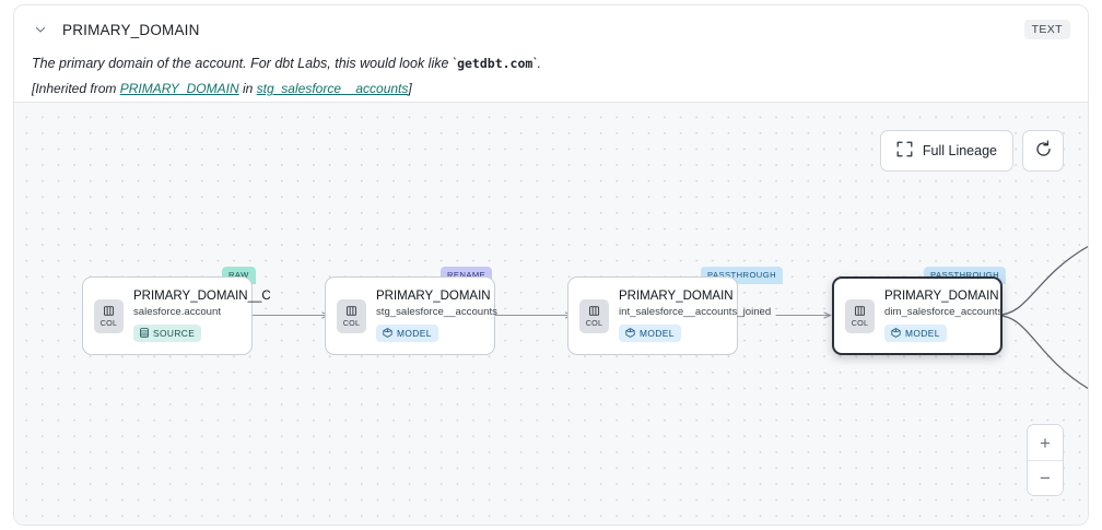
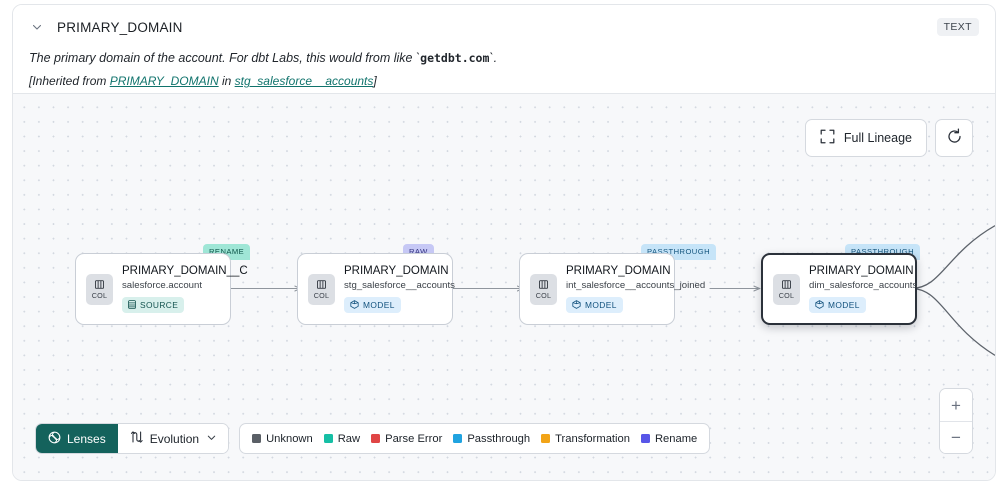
  PRIMARY_DOMAIN
  TEXT
- The primary domain of the account. For dbt Labs, this would look like `getdbt.com`.
+ The primary domain of the account. For dbt Labs, this would from like `getdbt.com`.
  [Inherited from PRIMARY_DOMAIN in stg_salesforce__accounts]
  Full Lineage
- RAW
+ RENAME
  COL
  PRIMARY_DOMAIN__C
  salesforce.account
  SOURCE
- RENAME
+ RAW
  COL
  PRIMARY_DOMAIN
  stg_salesforce__accounts
  MODEL
  PASSTHROUGH
  COL
  PRIMARY_DOMAIN
  int_salesforce__accounts_joined
  MODEL
  PASSTHROUGH
  COL
  PRIMARY_DOMAIN
  dim_salesforce_accounts
  MODEL
  +
  −
+ Lenses
+ Evolution
+ Unknown
+ Raw
+ Parse Error
+ Passthrough
+ Transformation
+ Rename
